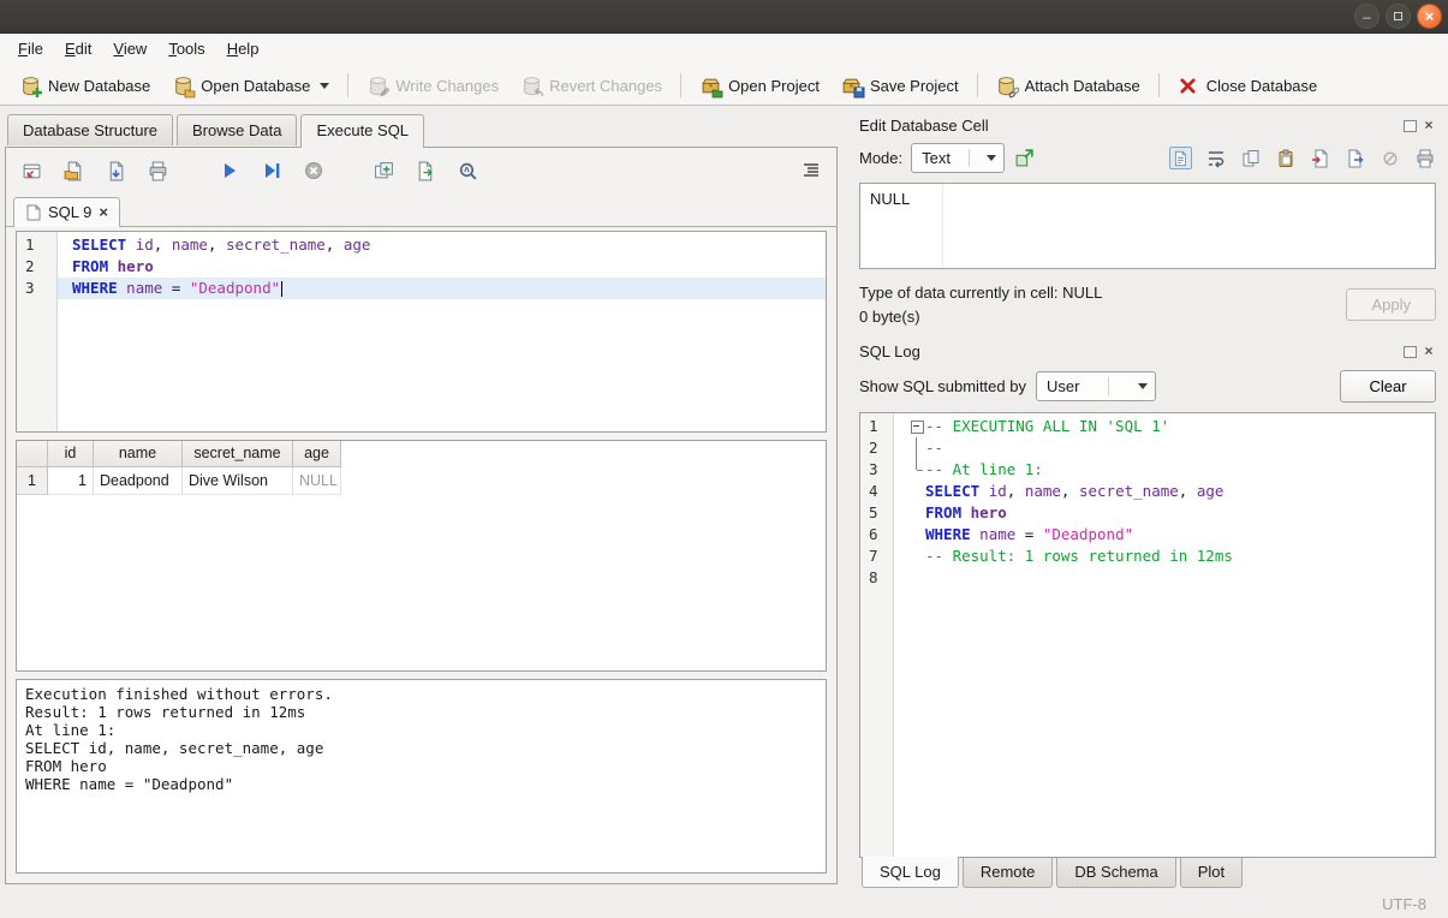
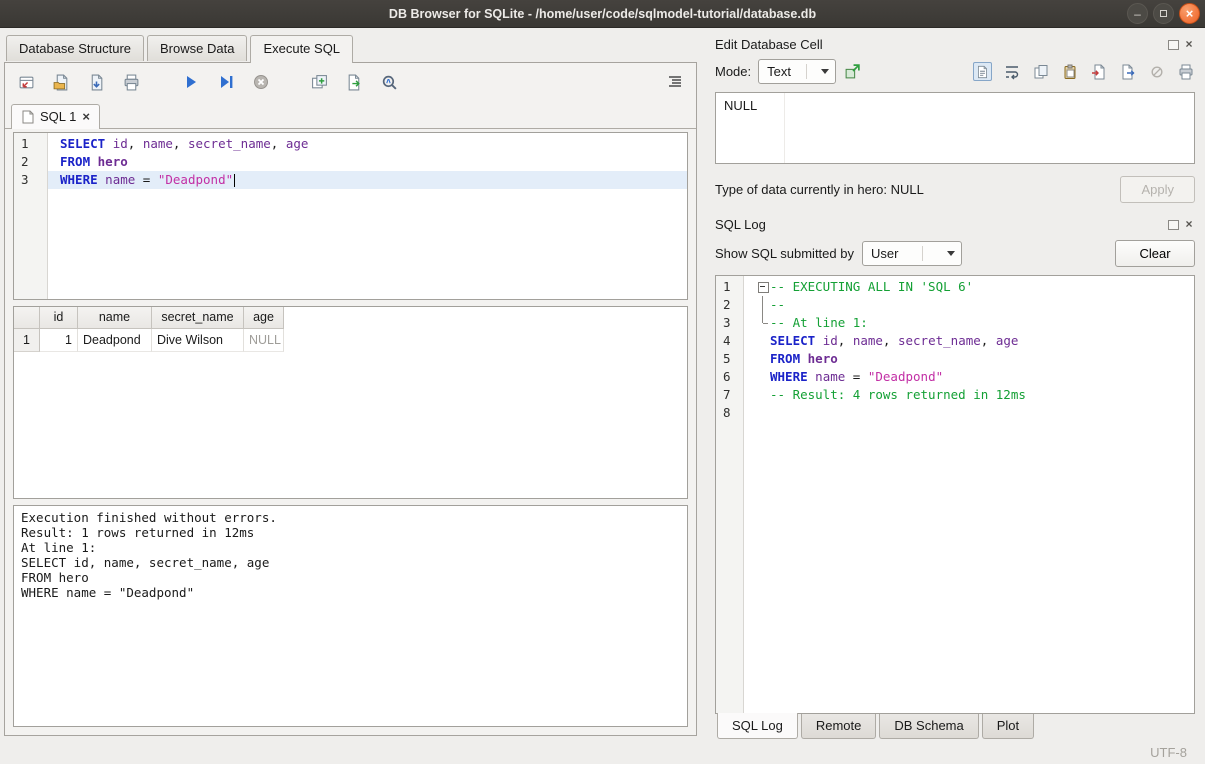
+ DB Browser for SQLite - /home/user/code/sqlmodel-tutorial/database.db
  –
  ×
- File
- Edit
- View
- Tools
- Help
- New Database
- Open Database
- Write Changes
- Revert Changes
- Open Project
- Save Project
- Attach Database
- Close Database
  Database Structure
  Browse Data
  Execute SQL
- SQL 9
+ SQL 1
  ×
  1
  2
  3
  SELECT
  id
  ,
  name
  ,
  secret_name
  ,
  age
  FROM
  hero
  WHERE
  name
  =
  "Deadpond"
  id
  name
  secret_name
  age
  1
  1
  Deadpond
  Dive Wilson
  NULL
  Execution finished without errors.
  Result: 1 rows returned in 12ms
  At line 1:
  SELECT id, name, secret_name, age
  FROM hero
  WHERE name = "Deadpond"
  Edit Database Cell
  ×
  Mode:
  Text
  NULL
- Type of data currently in cell: NULL
+ Type of data currently in hero: NULL
- 0 byte(s)
  Apply
  SQL Log
  ×
  Show SQL submitted by
  User
  Clear
  1
  2
  3
  4
  5
  6
  7
  8
- -- EXECUTING ALL IN 'SQL 1'
+ -- EXECUTING ALL IN 'SQL 6'
  --
  -- At line 1:
  SELECT
  id
  ,
  name
  ,
  secret_name
  ,
  age
  FROM
  hero
  WHERE
  name
  =
  "Deadpond"
- -- Result: 1 rows returned in 12ms
+ -- Result: 4 rows returned in 12ms
  SQL Log
  Remote
  DB Schema
  Plot
  UTF-8
